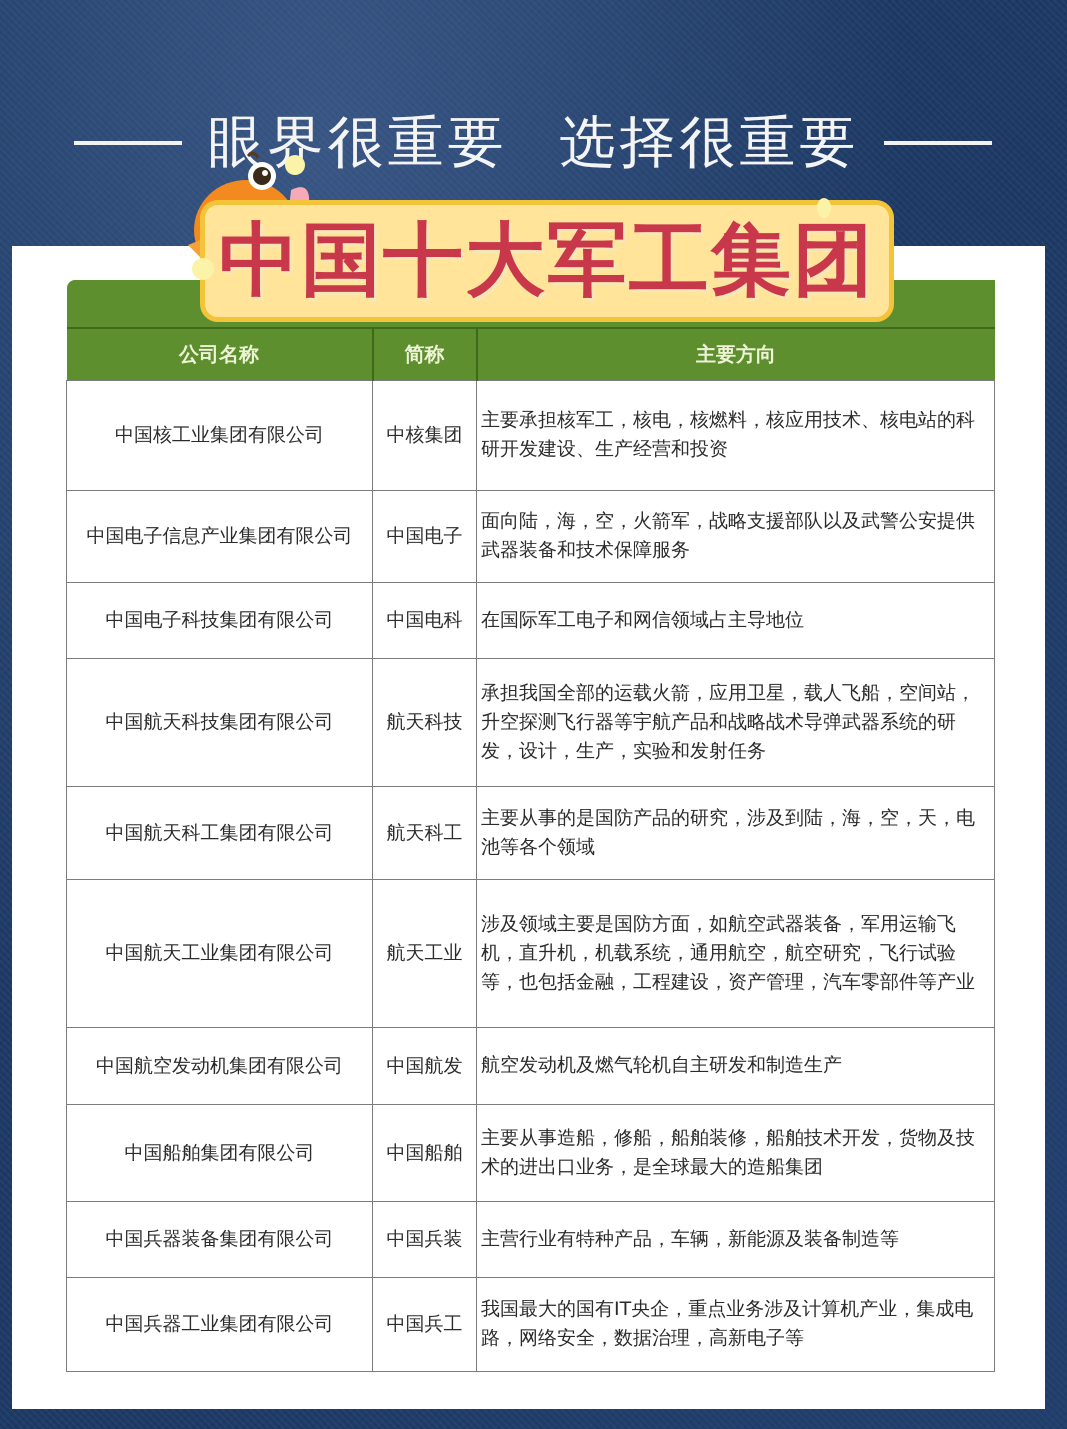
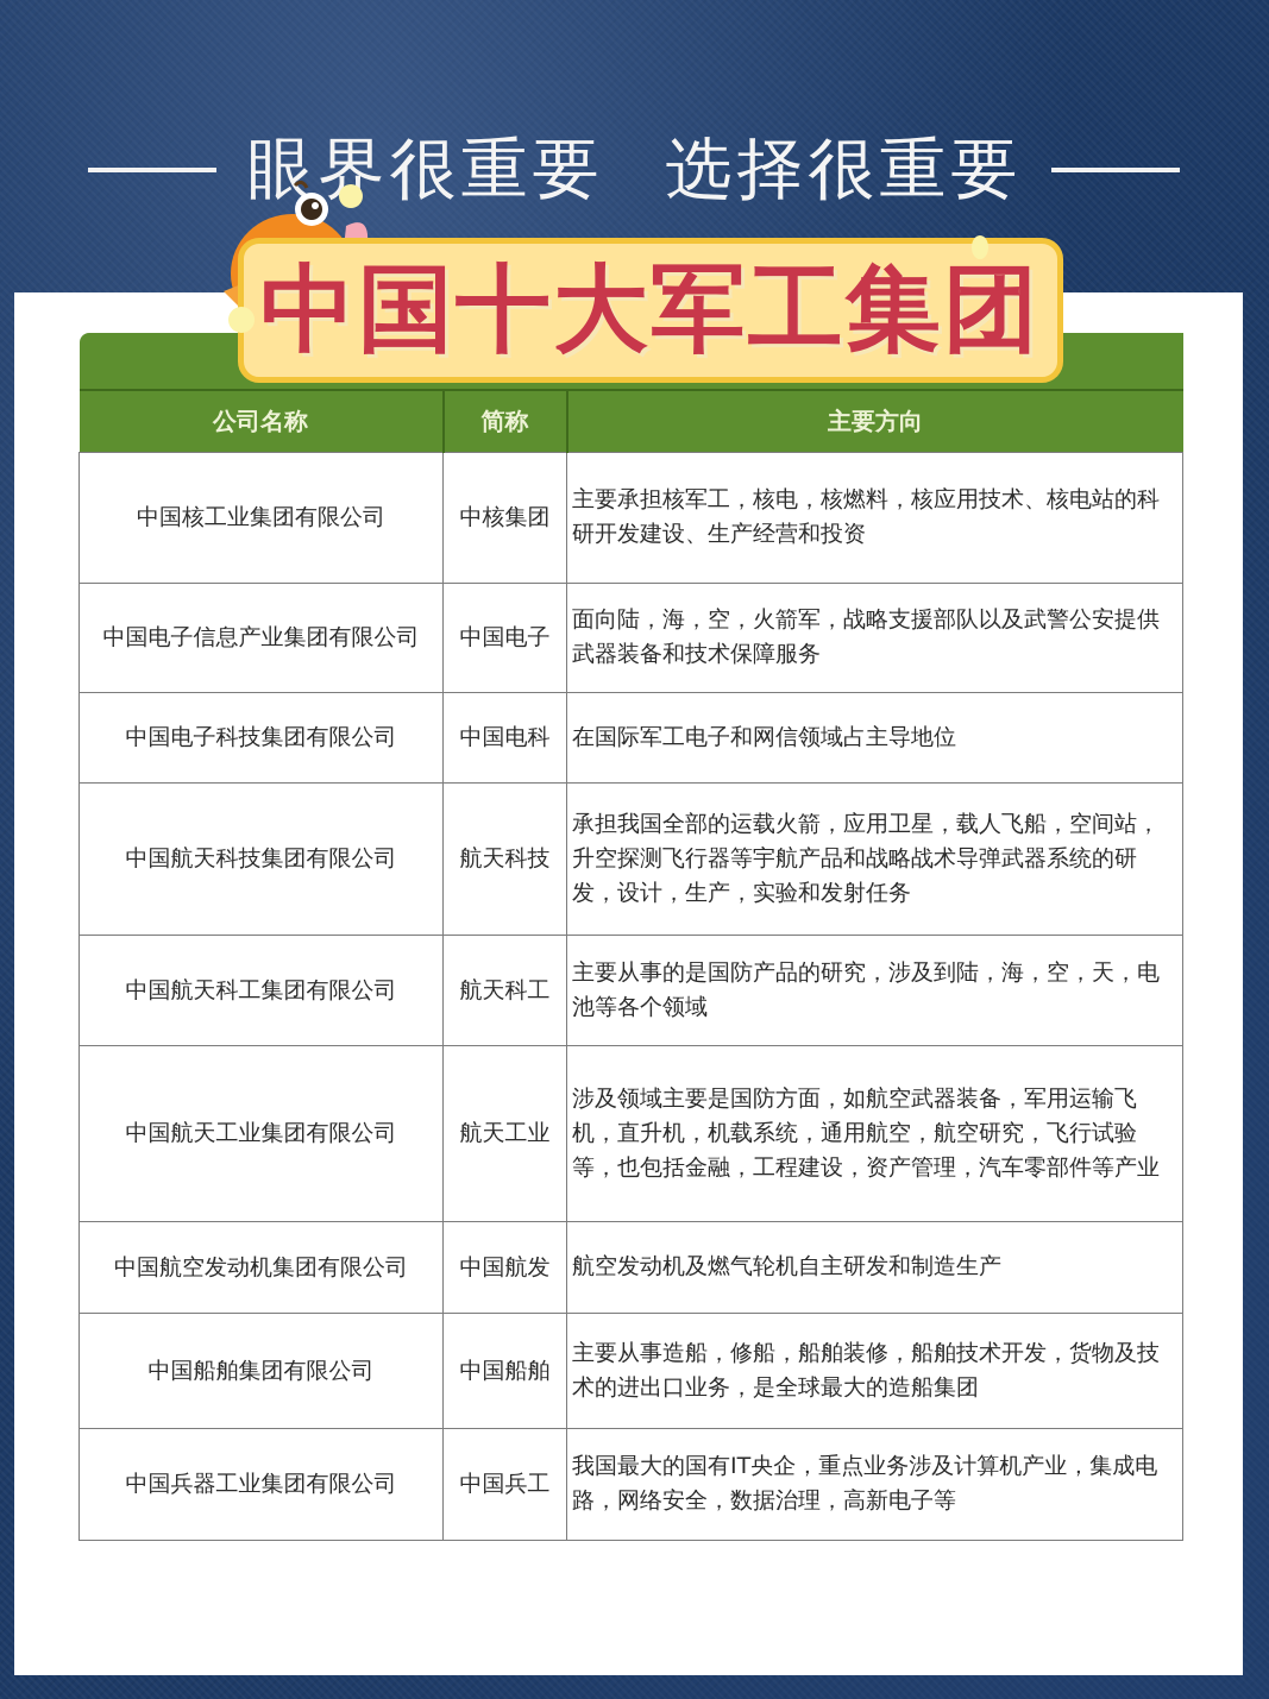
  眼界很重要 选择很重要
  中国十大军工集团
  公司名称	简称	主要方向
  中国核工业集团有限公司	中核集团	主要承担核军工，核电，核燃料，核应用技术、核电站的科研开发建设、生产经营和投资
  中国电子信息产业集团有限公司	中国电子	面向陆，海，空，火箭军，战略支援部队以及武警公安提供武器装备和技术保障服务
  中国电子科技集团有限公司	中国电科	在国际军工电子和网信领域占主导地位
  中国航天科技集团有限公司	航天科技	承担我国全部的运载火箭，应用卫星，载人飞船，空间站，升空探测飞行器等宇航产品和战略战术导弹武器系统的研发，设计，生产，实验和发射任务
  中国航天科工集团有限公司	航天科工	主要从事的是国防产品的研究，涉及到陆，海，空，天，电池等各个领域
  中国航天工业集团有限公司	航天工业	涉及领域主要是国防方面，如航空武器装备，军用运输飞机，直升机，机载系统，通用航空，航空研究，飞行试验等，也包括金融，工程建设，资产管理，汽车零部件等产业
  中国航空发动机集团有限公司	中国航发	航空发动机及燃气轮机自主研发和制造生产
  中国船舶集团有限公司	中国船舶	主要从事造船，修船，船舶装修，船舶技术开发，货物及技术的进出口业务，是全球最大的造船集团
- 中国兵器装备集团有限公司	中国兵装	主营行业有特种产品，车辆，新能源及装备制造等
  中国兵器工业集团有限公司	中国兵工	我国最大的国有IT央企，重点业务涉及计算机产业，集成电路，网络安全，数据治理，高新电子等
